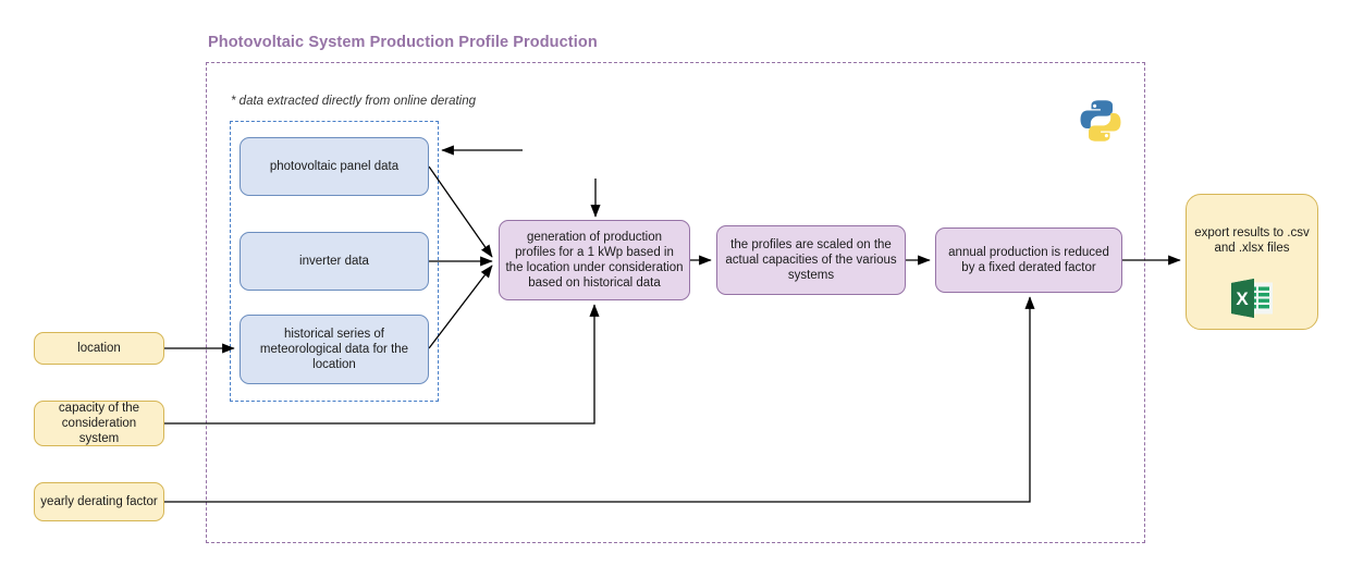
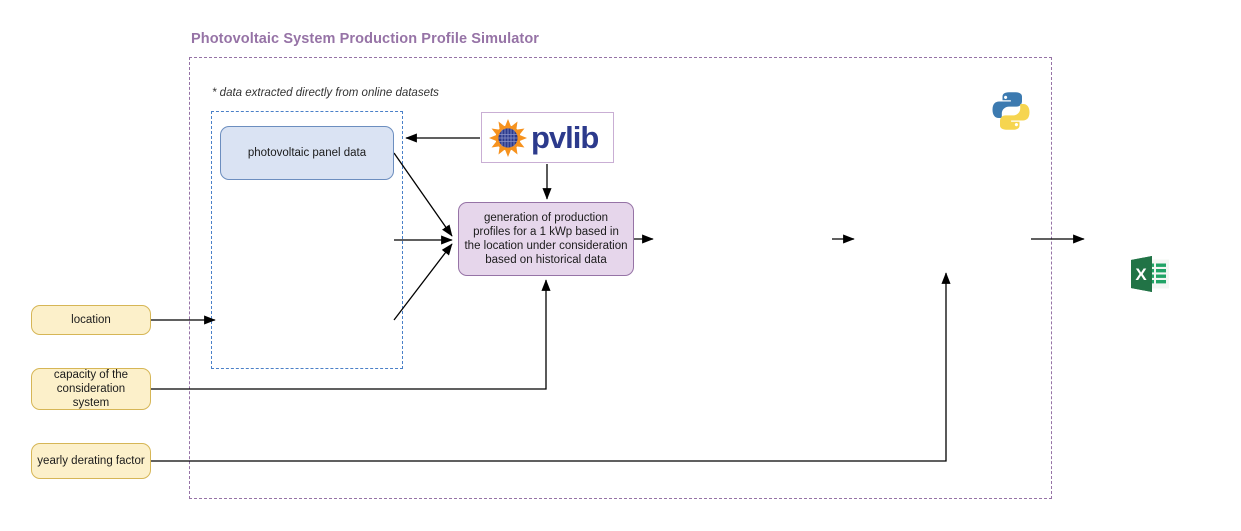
- Photovoltaic System Production Profile Production
+ Photovoltaic System Production Profile Simulator
- * data extracted directly from online derating
+ * data extracted directly from online datasets
  photovoltaic panel data
- inverter data
- historical series of meteorological data for the location
  generation of production profiles for a 1 kWp based in the location under consideration based on historical data
- the profiles are scaled on the actual capacities of the various systems
- annual production is reduced by a fixed derated factor
  location
  capacity of the consideration system
  yearly derating factor
- export results to .csv and .xlsx files
  X
+ pvlib
